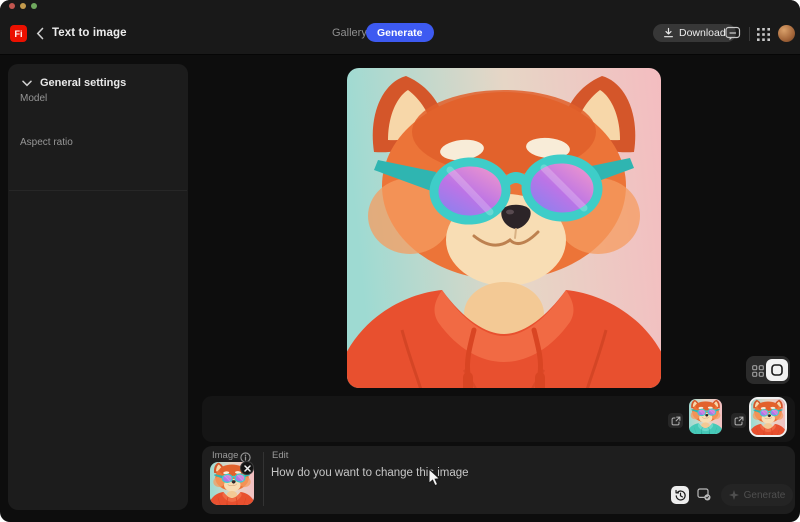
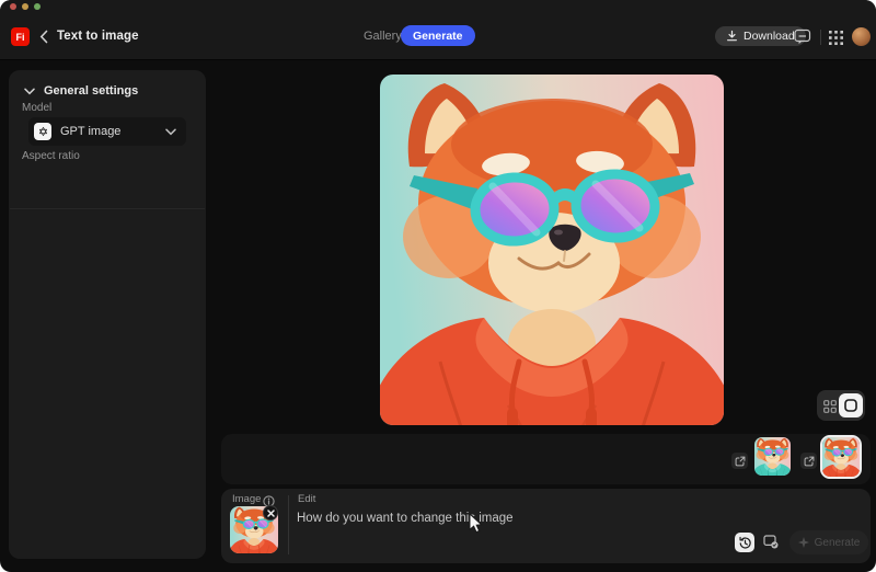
  Fi
  Text to image
  Gallery
  Generate
  Download
  General settings
  Model
+ GPT image
  Aspect ratio
  Image
  Edit
  How do you want to change thi image
  Generate
